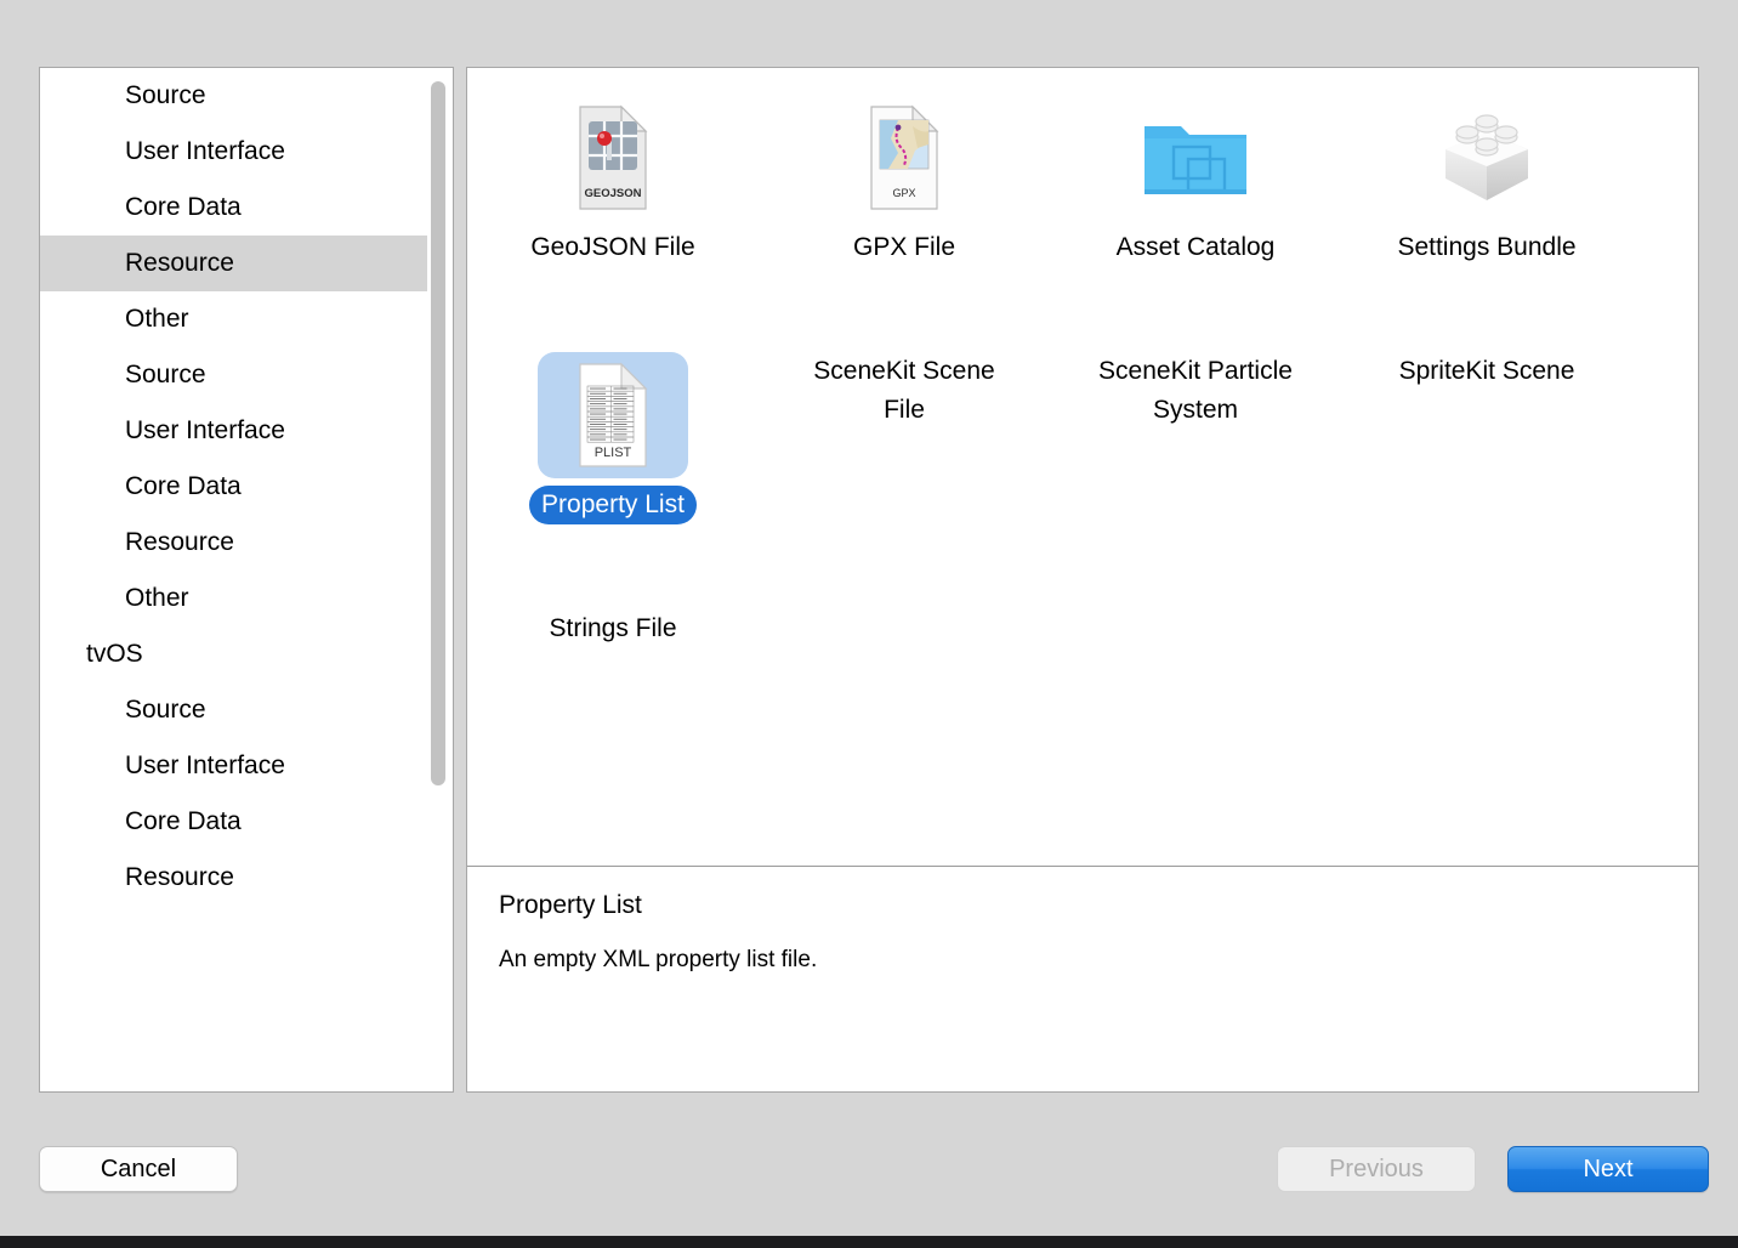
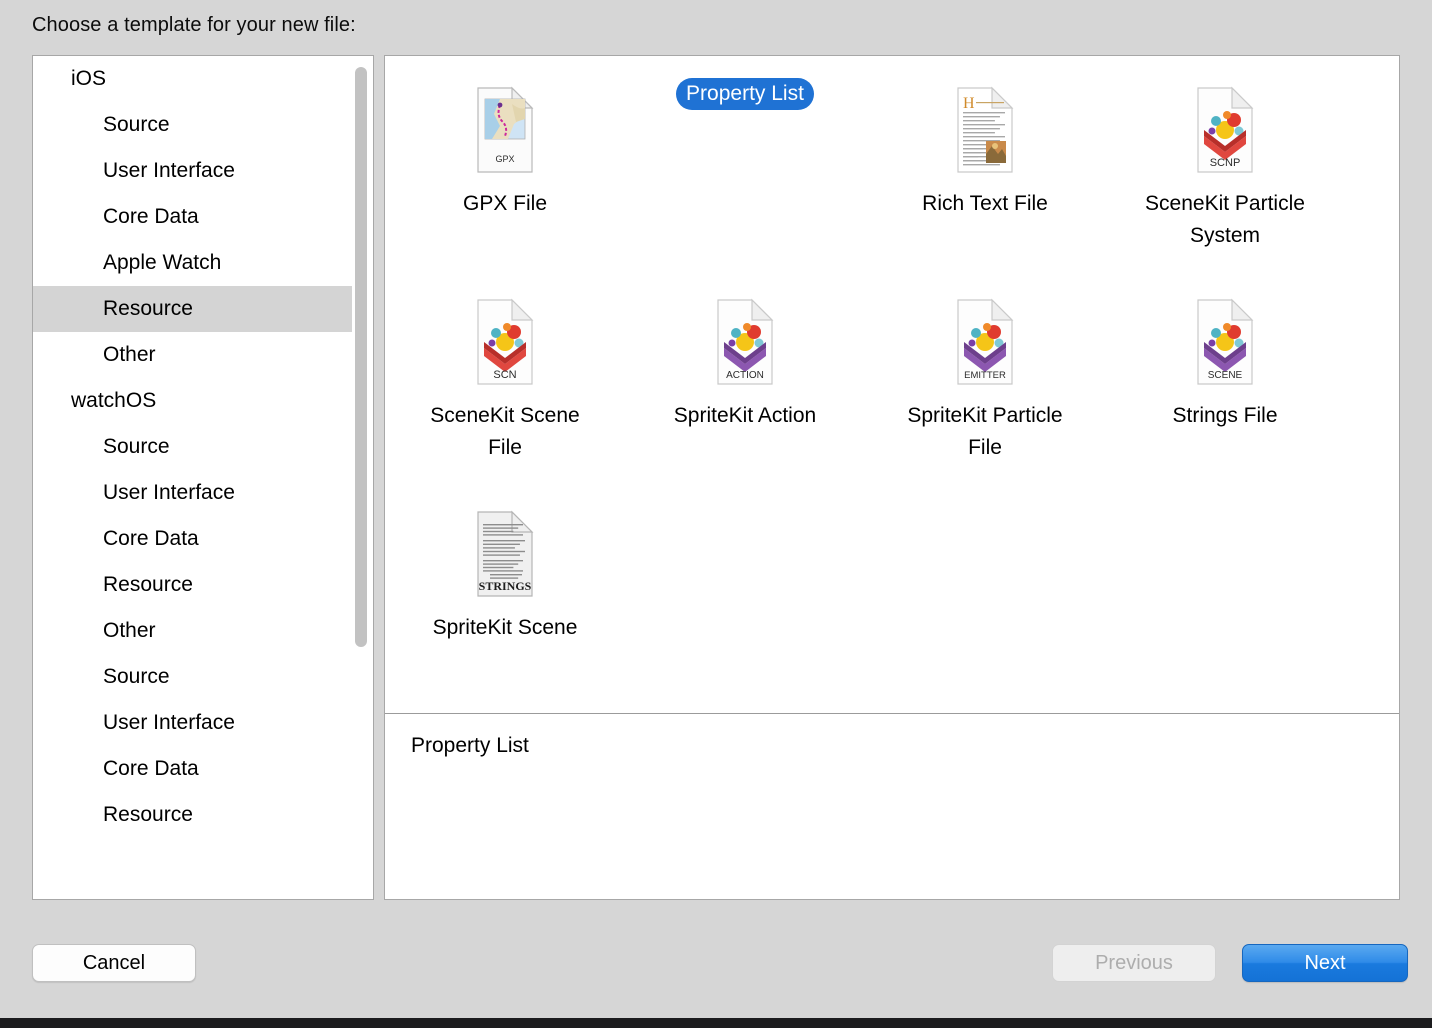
+ Choose a template for your new file:
+ iOS
  Source
  User Interface
  Core Data
+ Apple Watch
  Resource
  Other
+ watchOS
  Source
  User Interface
  Core Data
  Resource
  Other
- tvOS
  Source
  User Interface
  Core Data
  Resource
- GEOJSON
- GeoJSON File
  GPX
  GPX File
- Asset Catalog
- Settings Bundle
- PLIST
  Property List
+ H
+ Rich Text File
+ SCNP
- SceneKit Scene File
+ SceneKit Particle System
+ SCN
- SceneKit Particle System
+ SceneKit Scene File
+ ACTION
+ SpriteKit Action
+ EMITTER
+ SpriteKit Particle File
+ SCENE
- SpriteKit Scene
+ Strings File
+ STRINGS
- Strings File
+ SpriteKit Scene
  Property List
- An empty XML property list file.
  Cancel
  Previous
  Next
